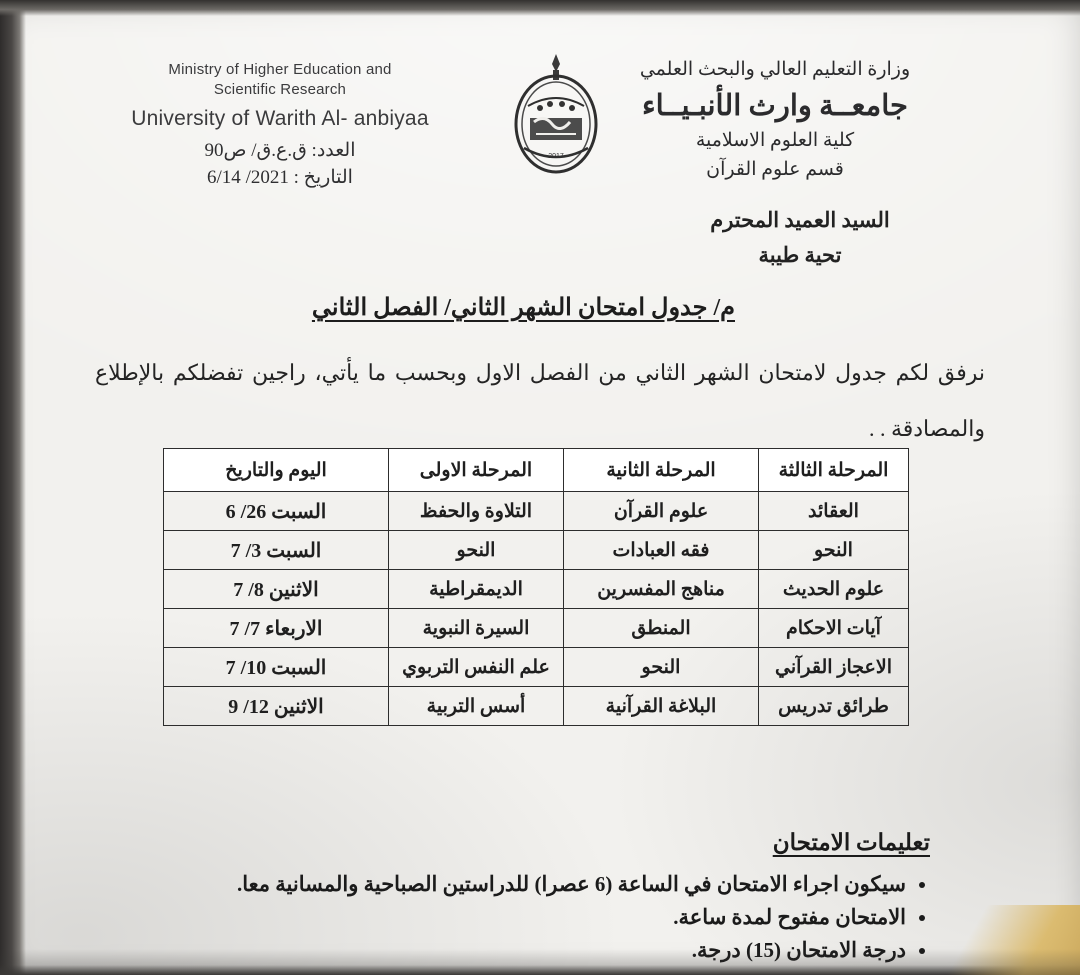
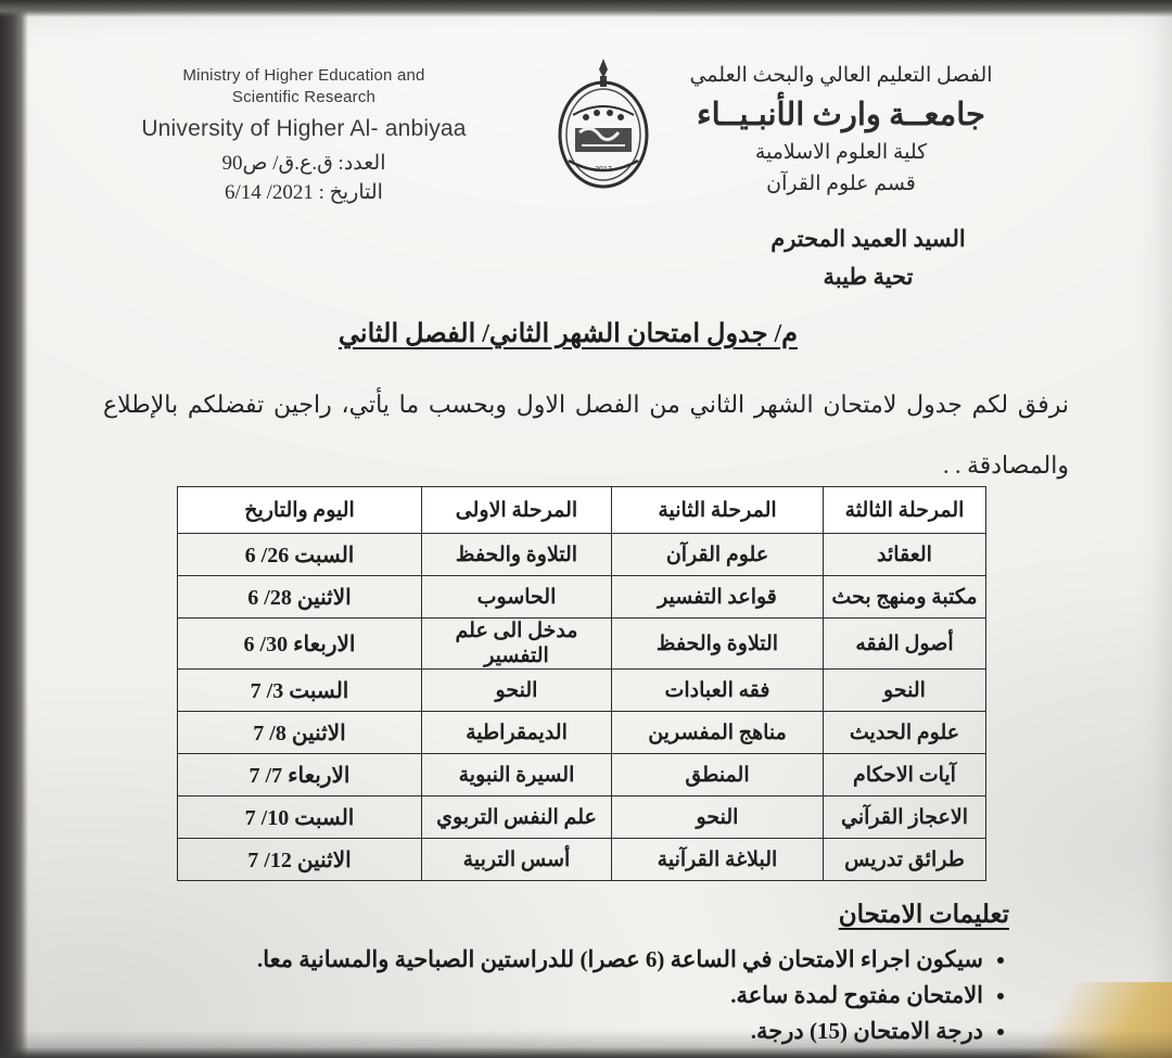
  Ministry of Higher Education and
  Scientific Research
- University of Warith Al- anbiyaa
+ University of Higher Al- anbiyaa
  العدد: ق.ع.ق/ ص90
  التاريخ : 2021/ 6/14
- وزارة التعليم العالي والبحث العلمي
+ الفصل التعليم العالي والبحث العلمي
  جامعــة وارث الأنبـيــاء
  كلية العلوم الاسلامية
  قسم علوم القرآن
  السيد العميد المحترم
  تحية طيبة
  م/ جدول امتحان الشهر الثاني/ الفصل الثاني
  نرفق لكم جدول لامتحان الشهر الثاني من الفصل الاول وبحسب ما يأتي، راجين تفضلكم بالإطلاع والمصادقة . .
  المرحلة الثالثة	المرحلة الثانية	المرحلة الاولى	اليوم والتاريخ
  العقائد	علوم القرآن	التلاوة والحفظ	السبت 26/ 6
+ مكتبة ومنهج بحث	قواعد التفسير	الحاسوب	الاثنين 28/ 6
+ أصول الفقه	التلاوة والحفظ	مدخل الى علم التفسير	الاربعاء 30/ 6
  النحو	فقه العبادات	النحو	السبت 3/ 7
  علوم الحديث	مناهج المفسرين	الديمقراطية	الاثنين 8/ 7
  آيات الاحكام	المنطق	السيرة النبوية	الاربعاء 7/ 7
  الاعجاز القرآني	النحو	علم النفس التربوي	السبت 10/ 7
- طرائق تدريس	البلاغة القرآنية	أسس التربية	الاثنين 12/ 9
+ طرائق تدريس	البلاغة القرآنية	أسس التربية	الاثنين 12/ 7
  تعليمات الامتحان
  سيكون اجراء الامتحان في الساعة (6 عصرا) للدراستين الصباحية والمسانية معا.
  الامتحان مفتوح لمدة ساعة.
